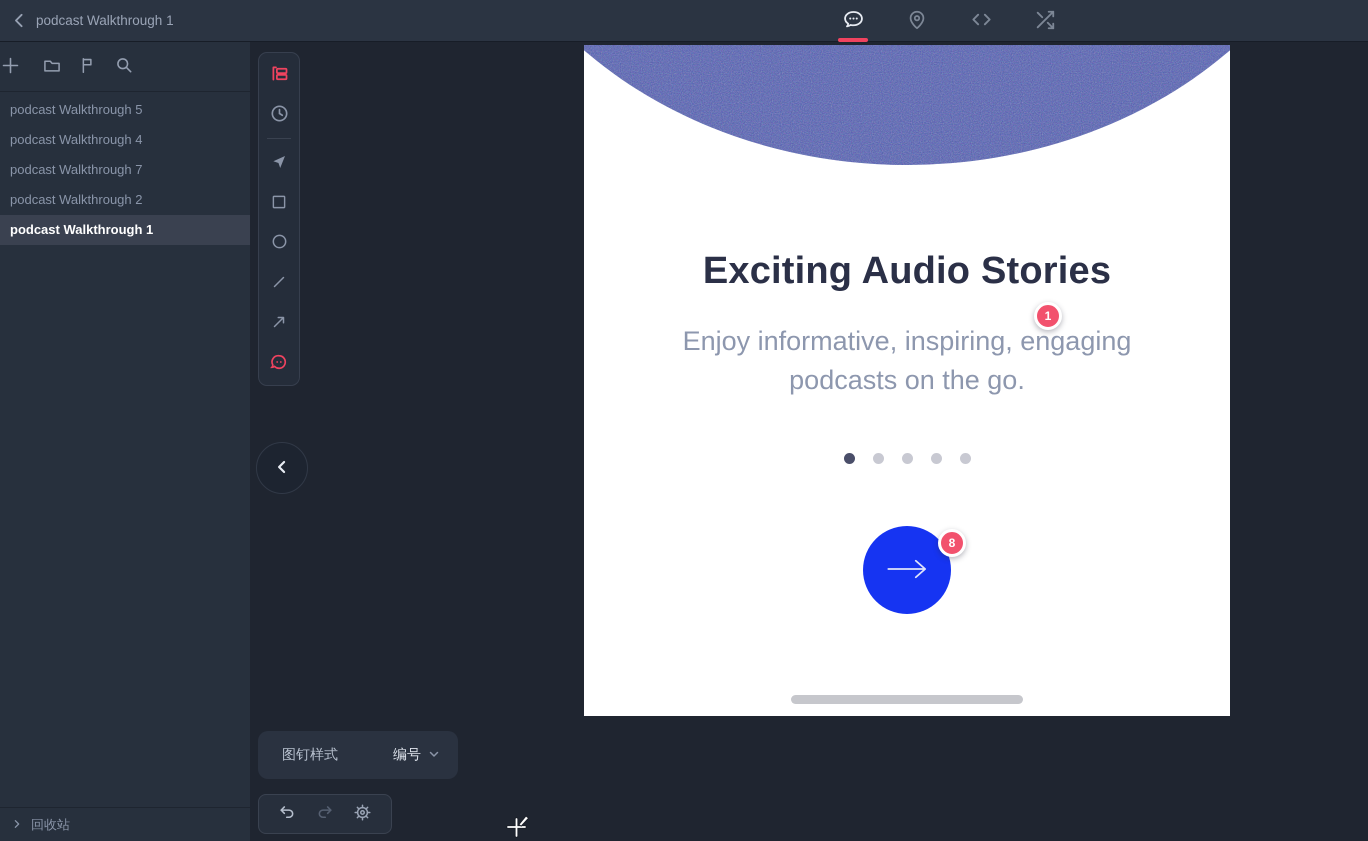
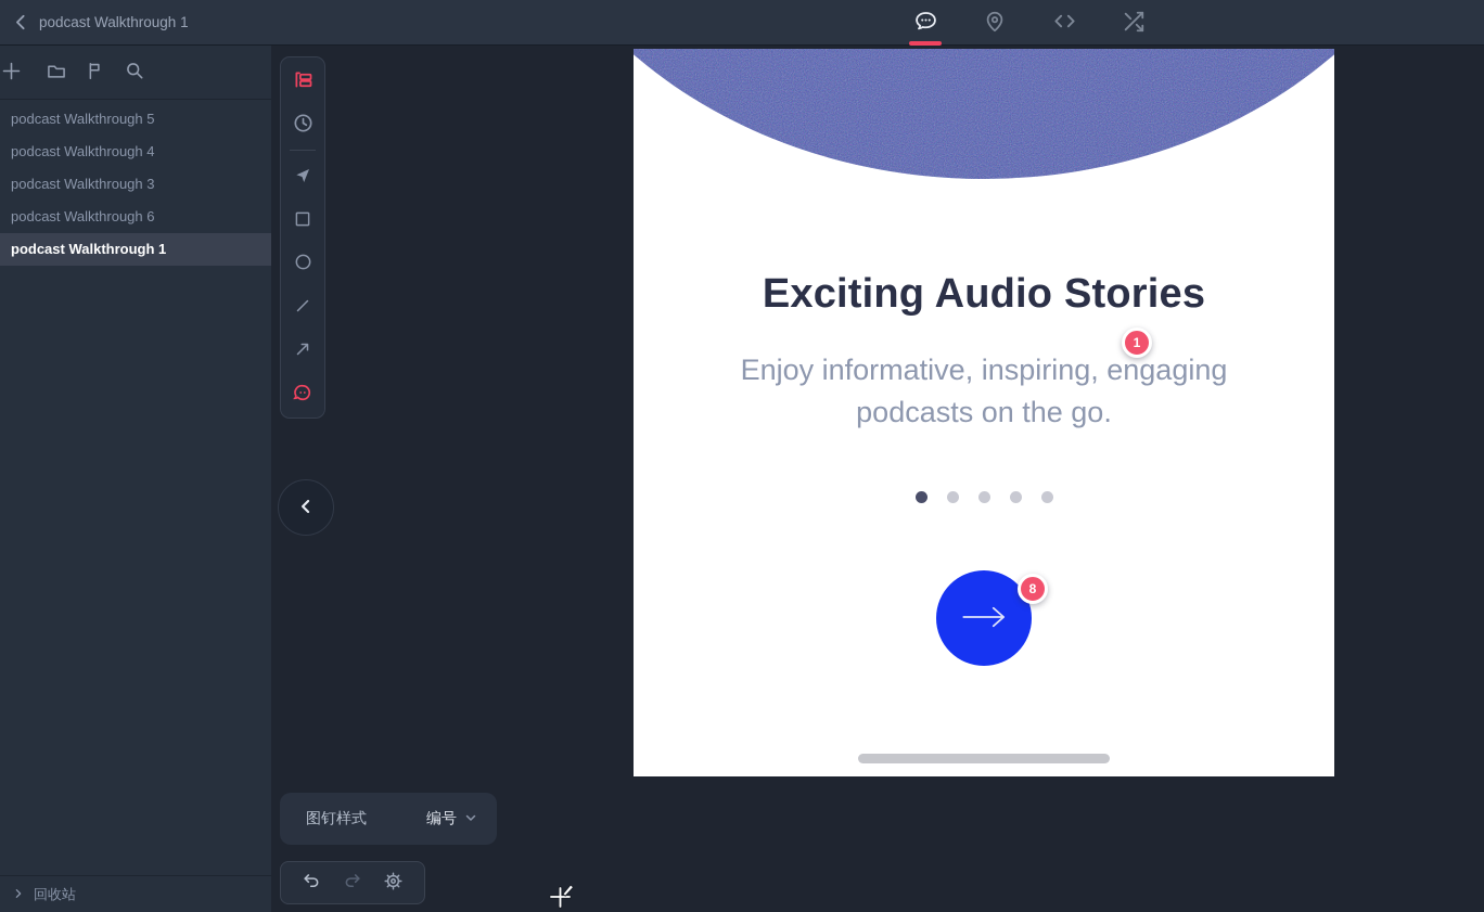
  podcast Walkthrough 1
  podcast Walkthrough 5
  podcast Walkthrough 4
- podcast Walkthrough 7
+ podcast Walkthrough 3
- podcast Walkthrough 2
+ podcast Walkthrough 6
  podcast Walkthrough 1
  回收站
  图钉样式
  编号
  Exciting Audio Stories
  Enjoy informative, inspiring, engaging
  podcasts on the go.
  1
  8
